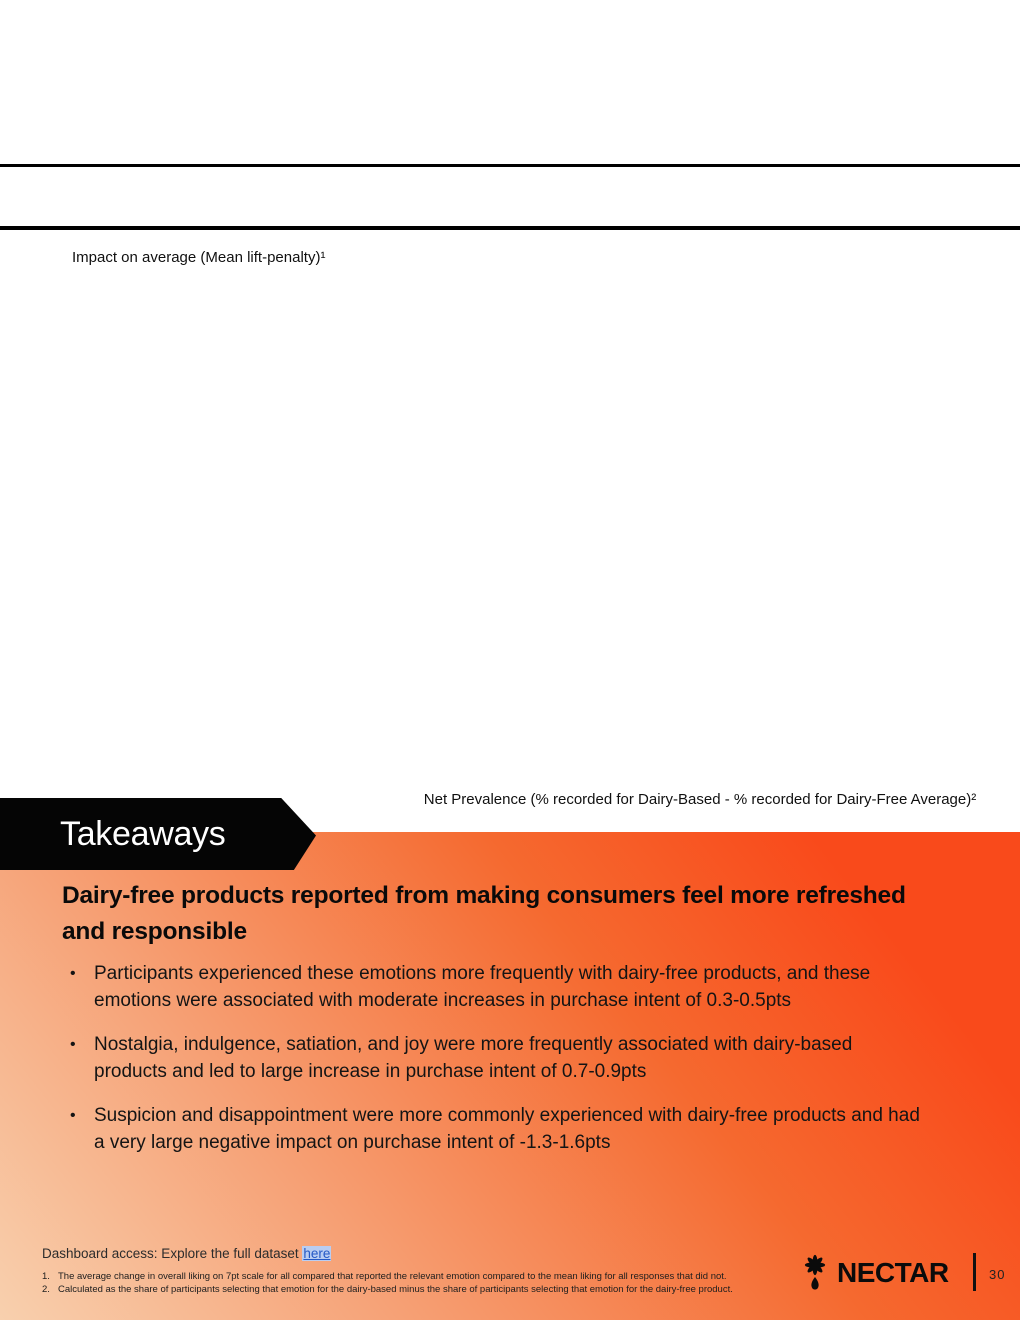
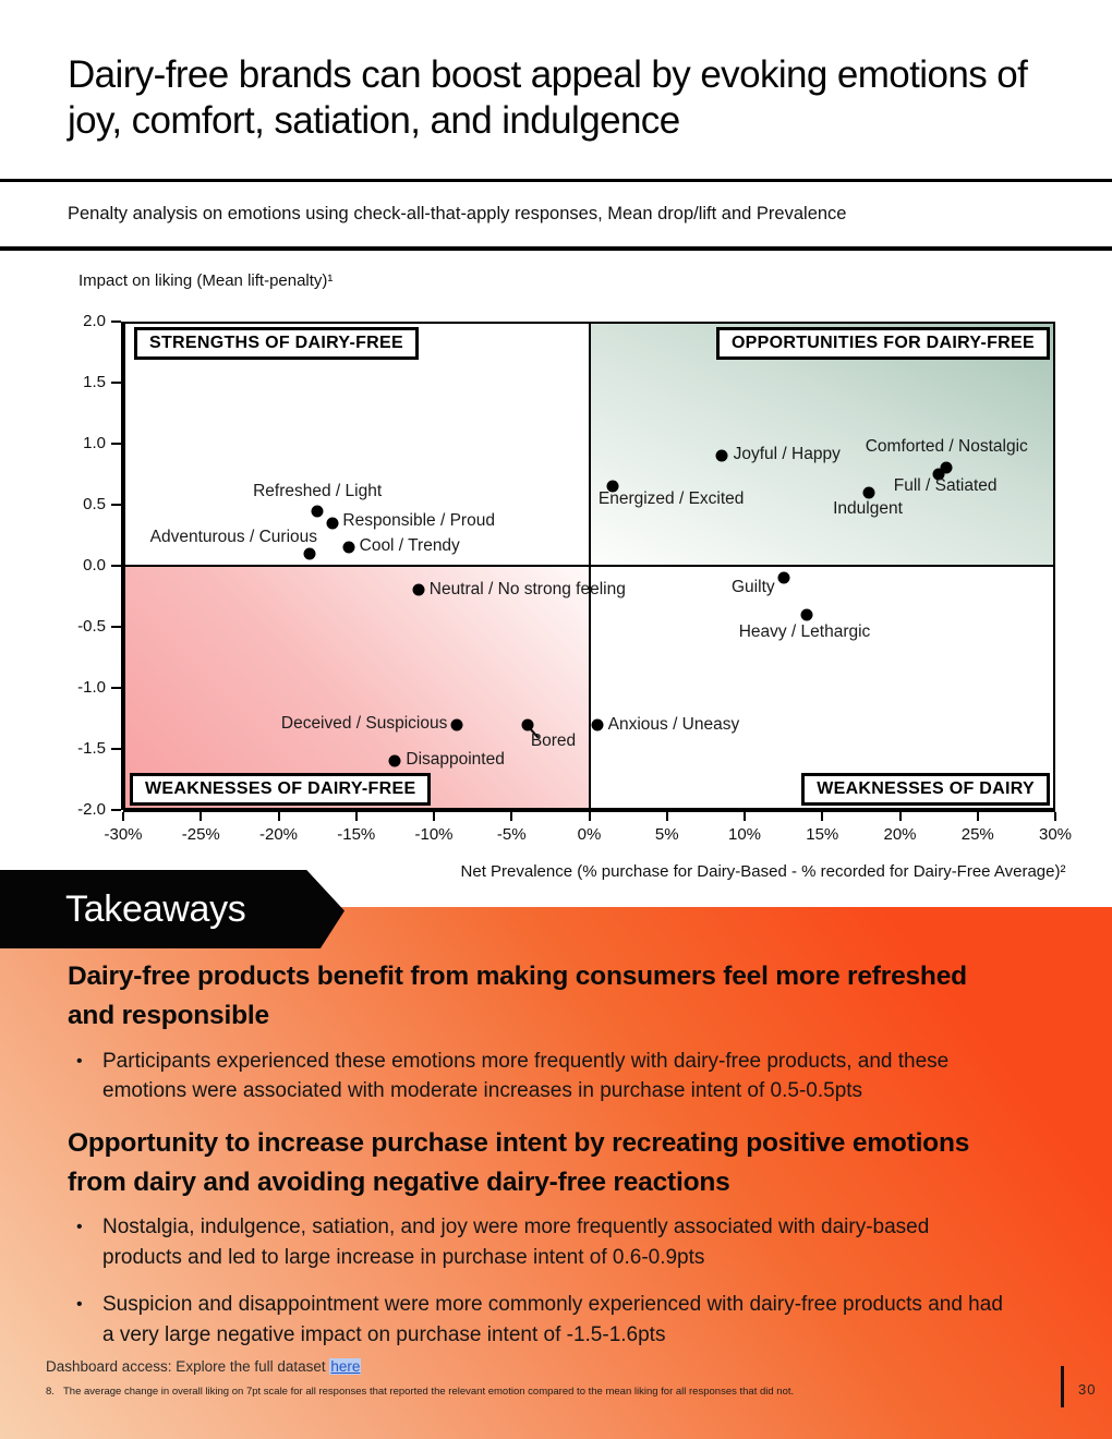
+ Dairy-free brands can boost appeal by evoking emotions of joy, comfort, satiation, and indulgence
+ Penalty analysis on emotions using check-all-that-apply responses, Mean drop/lift and Prevalence
- Impact on average (Mean lift-penalty)¹
+ Impact on liking (Mean lift-penalty)¹
+ STRENGTHS OF DAIRY-FREE
+ OPPORTUNITIES FOR DAIRY-FREE
+ WEAKNESSES OF DAIRY-FREE
+ WEAKNESSES OF DAIRY
+ -30%
+ -25%
+ -20%
+ -15%
+ -10%
+ -5%
+ 0%
+ 5%
+ 10%
+ 15%
+ 20%
+ 25%
+ 30%
+ 2.0
+ 1.5
+ 1.0
+ 0.5
+ 0.0
+ -0.5
+ -1.0
+ -1.5
+ -2.0
+ Refreshed / Light
+ Responsible / Proud
+ Adventurous / Curious
+ Cool / Trendy
+ Neutral / No strong feeling
+ Deceived / Suspicious
+ Bored
+ Disappointed
+ Anxious / Uneasy
+ Energized / Excited
+ Joyful / Happy
+ Comforted / Nostalgic
+ Full / Satiated
+ Indulgent
+ Guilty
+ Heavy / Lethargic
- Net Prevalence (% recorded for Dairy-Based - % recorded for Dairy-Free Average)²
+ Net Prevalence (% purchase for Dairy-Based - % recorded for Dairy-Free Average)²
  Takeaways
- Dairy-free products reported from making consumers feel more refreshed and responsible
+ Dairy-free products benefit from making consumers feel more refreshed and responsible
  •
- Participants experienced these emotions more frequently with dairy-free products, and these emotions were associated with moderate increases in purchase intent of 0.3-0.5pts
+ Participants experienced these emotions more frequently with dairy-free products, and these emotions were associated with moderate increases in purchase intent of 0.5-0.5pts
+ Opportunity to increase purchase intent by recreating positive emotions from dairy and avoiding negative dairy-free reactions
  •
- Nostalgia, indulgence, satiation, and joy were more frequently associated with dairy-based products and led to large increase in purchase intent of 0.7-0.9pts
+ Nostalgia, indulgence, satiation, and joy were more frequently associated with dairy-based products and led to large increase in purchase intent of 0.6-0.9pts
  •
- Suspicion and disappointment were more commonly experienced with dairy-free products and had a very large negative impact on purchase intent of -1.3-1.6pts
+ Suspicion and disappointment were more commonly experienced with dairy-free products and had a very large negative impact on purchase intent of -1.5-1.6pts
  Dashboard access: Explore the full dataset here
- 1.
+ 8.
- The average change in overall liking on 7pt scale for all compared that reported the relevant emotion compared to the mean liking for all responses that did not.
+ The average change in overall liking on 7pt scale for all responses that reported the relevant emotion compared to the mean liking for all responses that did not.
- 2.
- Calculated as the share of participants selecting that emotion for the dairy-based minus the share of participants selecting that emotion for the dairy-free product.
- NECTAR
  30
